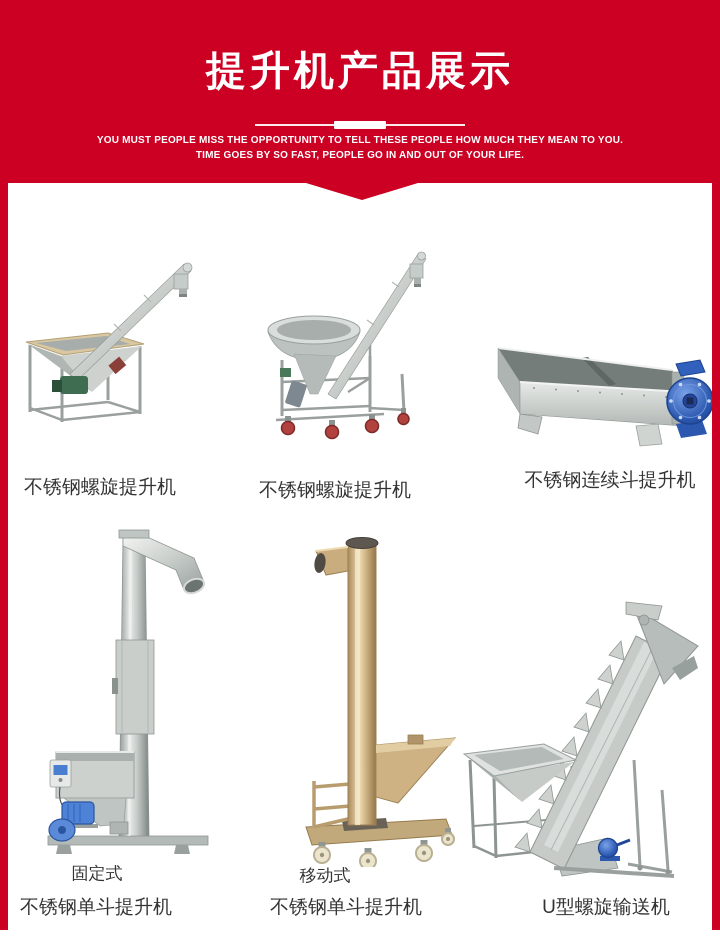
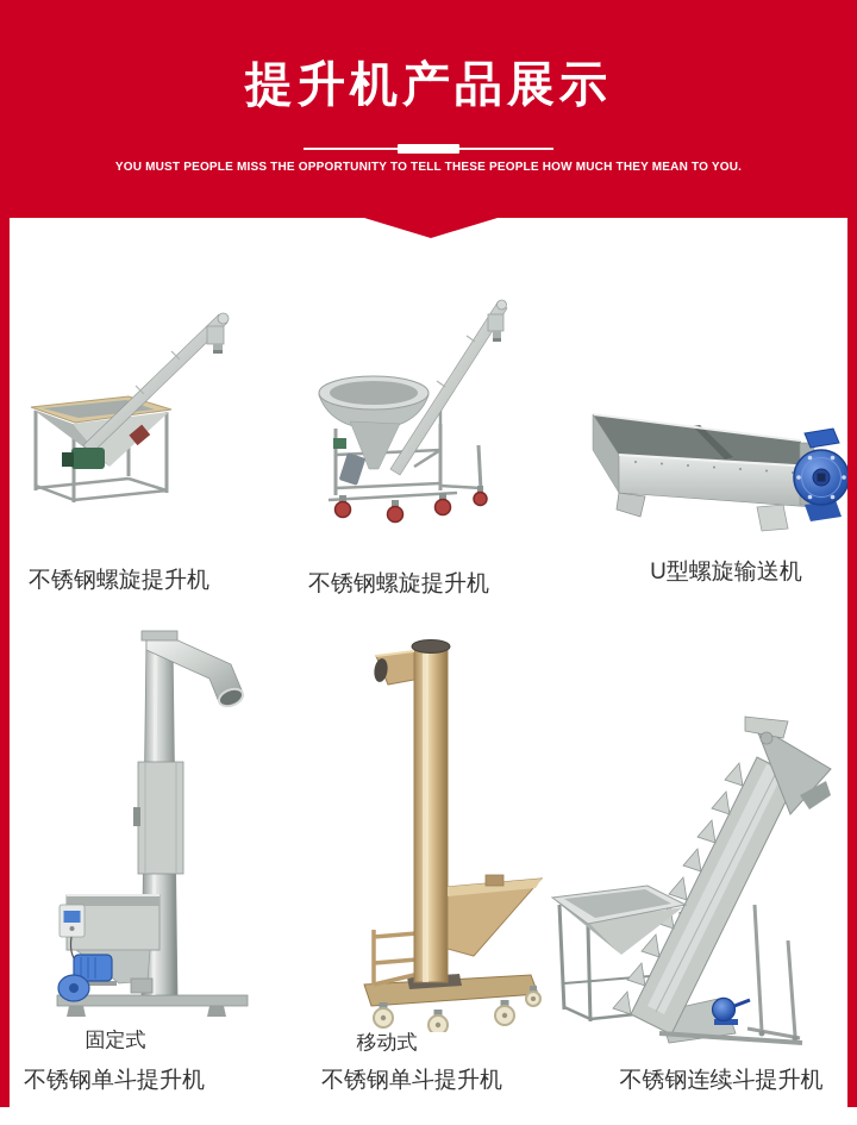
  提升机产品展示
  YOU MUST PEOPLE MISS THE OPPORTUNITY TO TELL THESE PEOPLE HOW MUCH THEY MEAN TO YOU.
- TIME GOES BY SO FAST, PEOPLE GO IN AND OUT OF YOUR LIFE.
  不锈钢螺旋提升机
  不锈钢螺旋提升机
- 不锈钢连续斗提升机
+ U型螺旋输送机
  固定式
  移动式
  不锈钢单斗提升机
  不锈钢单斗提升机
- U型螺旋输送机
+ 不锈钢连续斗提升机
